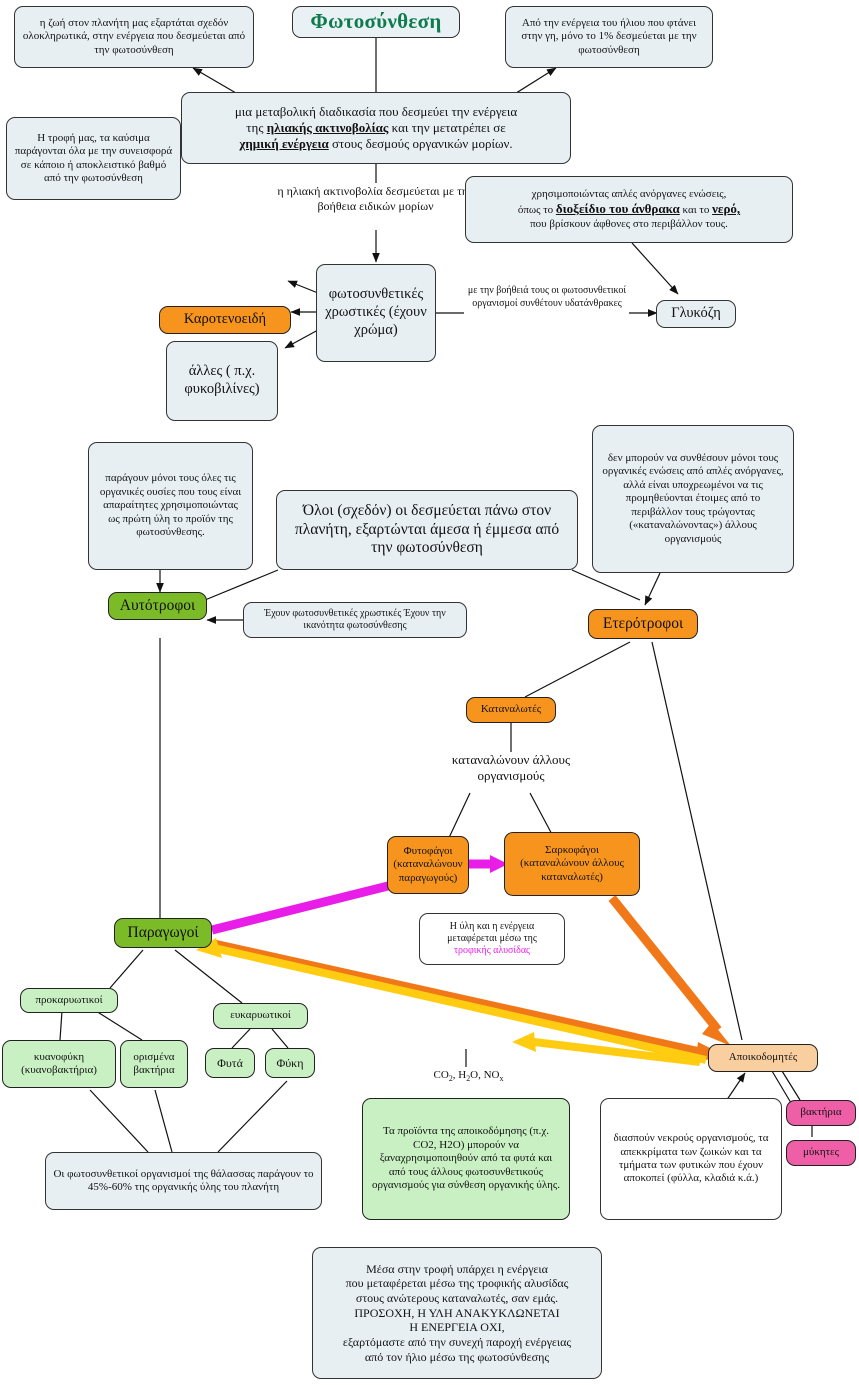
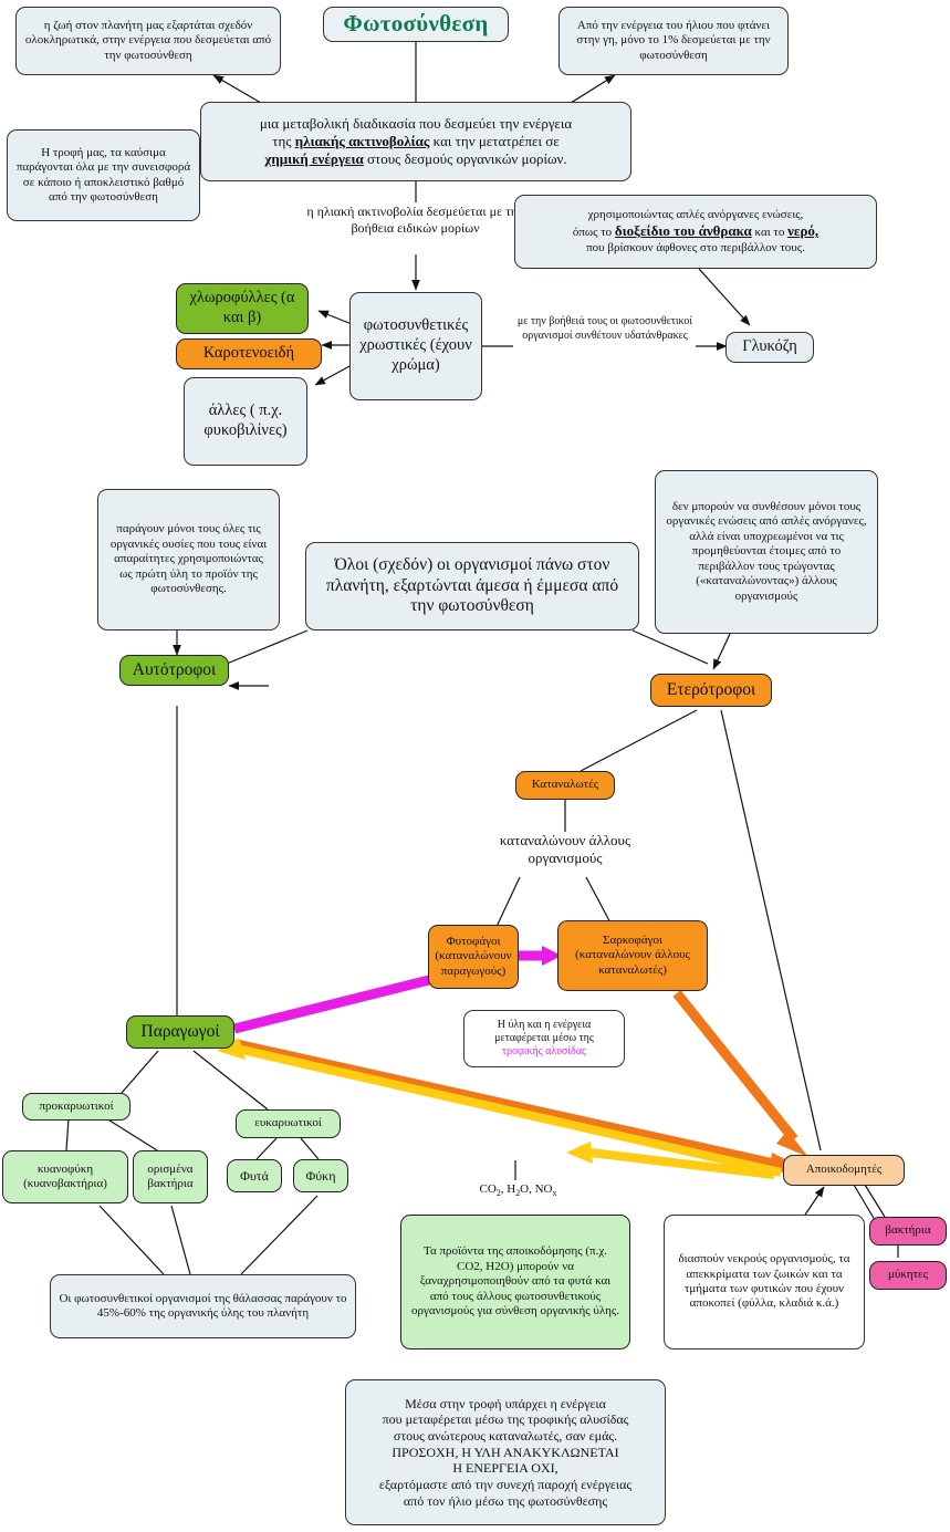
  Φωτοσύνθεση
  η ζωή στον πλανήτη μας εξαρτάται σχεδόν ολοκληρωτικά, στην ενέργεια που δεσμεύεται από την φωτοσύνθεση
  Από την ενέργεια του ήλιου που φτάνει στην γη, μόνο το 1% δεσμεύεται με την φωτοσύνθεση
  μια μεταβολική διαδικασία που δεσμεύει την ενέργεια
  της ηλιακής ακτινοβολίας και την μετατρέπει σε
  χημική ενέργεια στους δεσμούς οργανικών μορίων.
  Η τροφή μας, τα καύσιμα παράγονται όλα με την συνεισφορά σε κάποιο ή αποκλειστικό βαθμό από την φωτοσύνθεση
  η ηλιακή ακτινοβολία δεσμεύεται με τ βοήθεια ειδικών μορίων
  χρησιμοποιώντας απλές ανόργανες ενώσεις,
  όπως το διοξείδιο του άνθρακα και το νερό,
  που βρίσκουν άφθονες στο περιβάλλον τους.
  φωτοσυνθετικές χρωστικές (έχουν χρώμα)
+ χλωροφύλλες (α και β)
  Καροτενοειδή
  άλλες ( π.χ. φυκοβιλίνες)
  με την βοήθειά τους οι φωτοσυνθετικοί οργανισμοί συνθέτουν υδατάνθρακες
  Γλυκόζη
  παράγουν μόνοι τους όλες τις οργανικές ουσίες που τους είναι απαραίτητες χρησιμοποιώντας ως πρώτη ύλη το προϊόν της φωτοσύνθεσης.
- Όλοι (σχεδόν) οι δεσμεύεται πάνω στον πλανήτη, εξαρτώνται άμεσα ή έμμεσα από την φωτοσύνθεση
+ Όλοι (σχεδόν) οι οργανισμοί πάνω στον πλανήτη, εξαρτώνται άμεσα ή έμμεσα από την φωτοσύνθεση
  δεν μπορούν να συνθέσουν μόνοι τους οργανικές ενώσεις από απλές ανόργανες, αλλά είναι υποχρεωμένοι να τις προμηθεύονται έτοιμες από το περιβάλλον τους τρώγοντας («καταναλώνοντας») άλλους οργανισμούς
  Αυτότροφοι
- Έχουν φωτοσυνθετικές χρωστικές Έχουν την ικανότητα φωτοσύνθεσης
  Ετερότροφοι
  Καταναλωτές
  καταναλώνουν άλλους οργανισμούς
  Φυτοφάγοι (καταναλώνουν παραγωγούς)
  Σαρκοφάγοι (καταναλώνουν άλλους καταναλωτές)
  Η ύλη και η ενέργεια
  μεταφέρεται μέσω της
  τροφικής αλυσίδας
  Παραγωγοί
  προκαρυωτικοί
  κυανοφύκη (κυανοβακτήρια)
  ορισμένα βακτήρια
  ευκαρυωτικοί
  Φυτά
  Φύκη
  Οι φωτοσυνθετικοί οργανισμοί της θάλασσας παράγουν το 45%-60% της οργανικής ύλης του πλανήτη
  CO2, H2O, NOx
  Τα προϊόντα της αποικοδόμησης (π.χ. CO2, H2O) μπορούν να ξαναχρησιμοποιηθούν από τα φυτά και από τους άλλους φωτοσυνθετικούς οργανισμούς για σύνθεση οργανικής ύλης.
  Αποικοδομητές
  βακτήρια
  μύκητες
  διασπούν νεκρούς οργανισμούς, τα απεκκρίματα των ζωικών και τα τμήματα των φυτικών που έχουν αποκοπεί (φύλλα, κλαδιά κ.ά.)
  Μέσα στην τροφή υπάρχει η ενέργεια
  που μεταφέρεται μέσω της τροφικής αλυσίδας
  στους ανώτερους καταναλωτές, σαν εμάς.
  ΠΡΟΣΟΧΗ, Η ΥΛΗ ΑΝΑΚΥΚΛΩΝΕΤΑΙ
  Η ΕΝΕΡΓΕΙΑ ΟΧΙ,
  εξαρτόμαστε από την συνεχή παροχή ενέργειας
  από τον ήλιο μέσω της φωτοσύνθεσης
